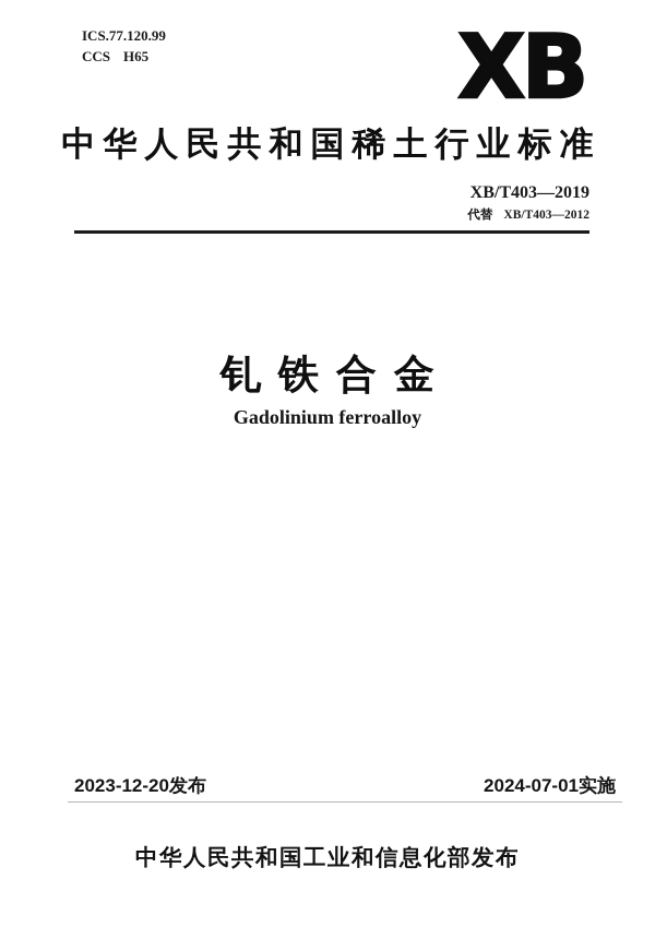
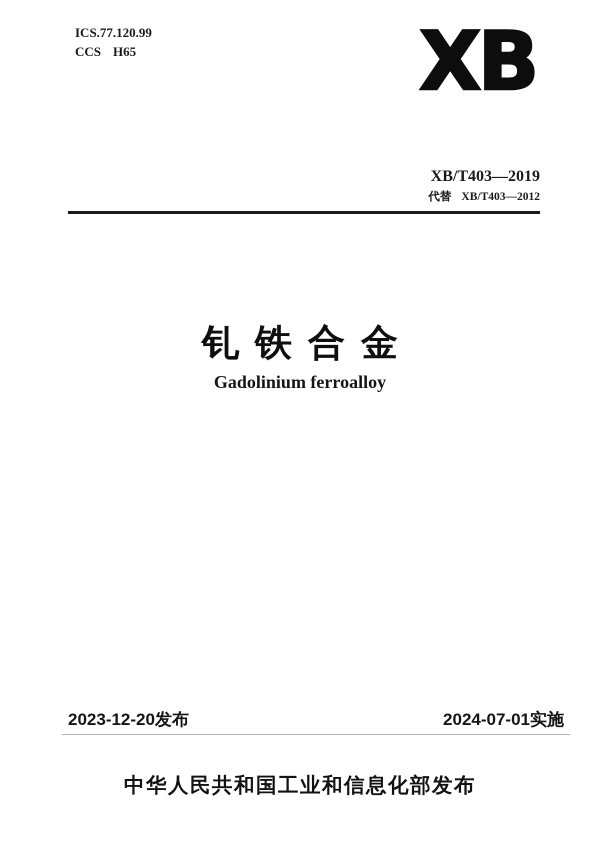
  ICS.77.120.99
  CCS H65
  XB
- 中华人民共和国稀土行业标准
  XB/T403—2019
  代替 XB/T403—2012
  钆铁合金
  Gadolinium ferroalloy
  2023-12-20发布
  2024-07-01实施
  中华人民共和国工业和信息化部发布
